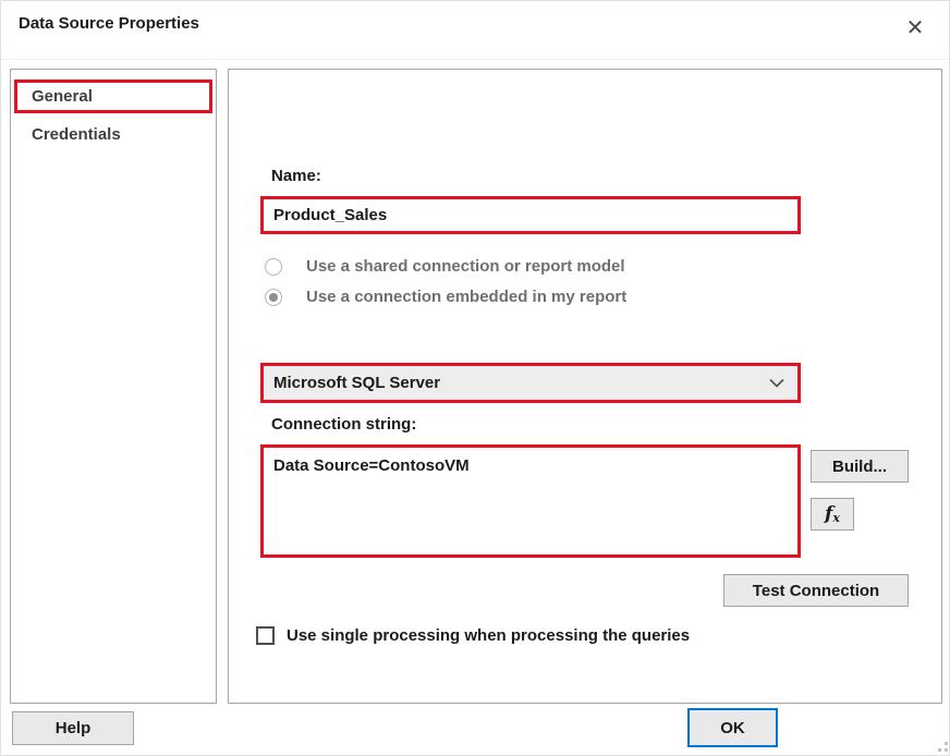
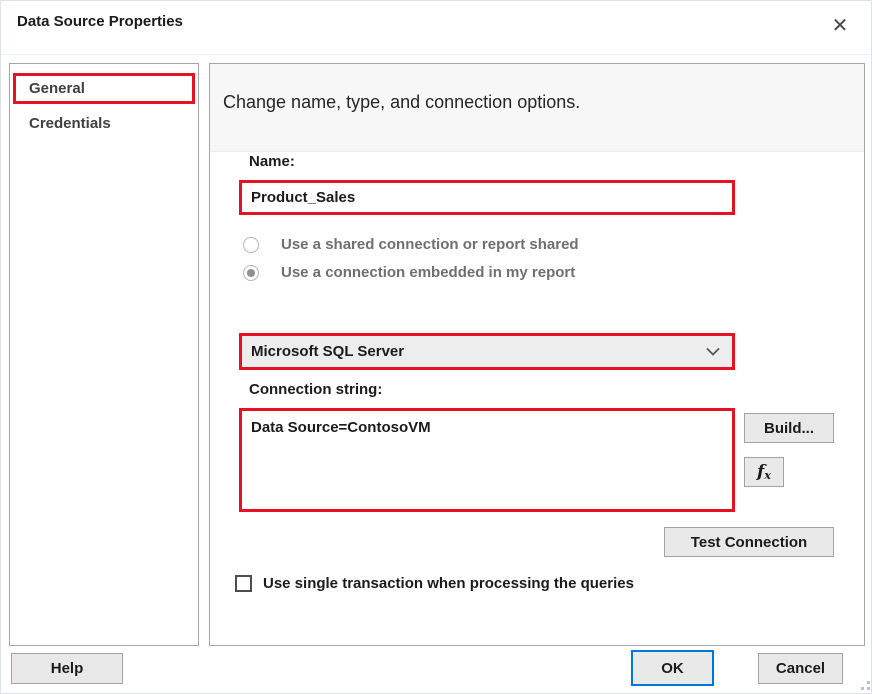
  Data Source Properties
  ✕
  General
  Credentials
+ Change name, type, and connection options.
  Name:
  Product_Sales
- Use a shared connection or report model
+ Use a shared connection or report shared
  Use a connection embedded in my report
  Microsoft SQL Server
  Connection string:
  Data Source=ContosoVM
  Build...
  f
  x
  Test Connection
- Use single processing when processing the queries
+ Use single transaction when processing the queries
  Help
  OK
+ Cancel
